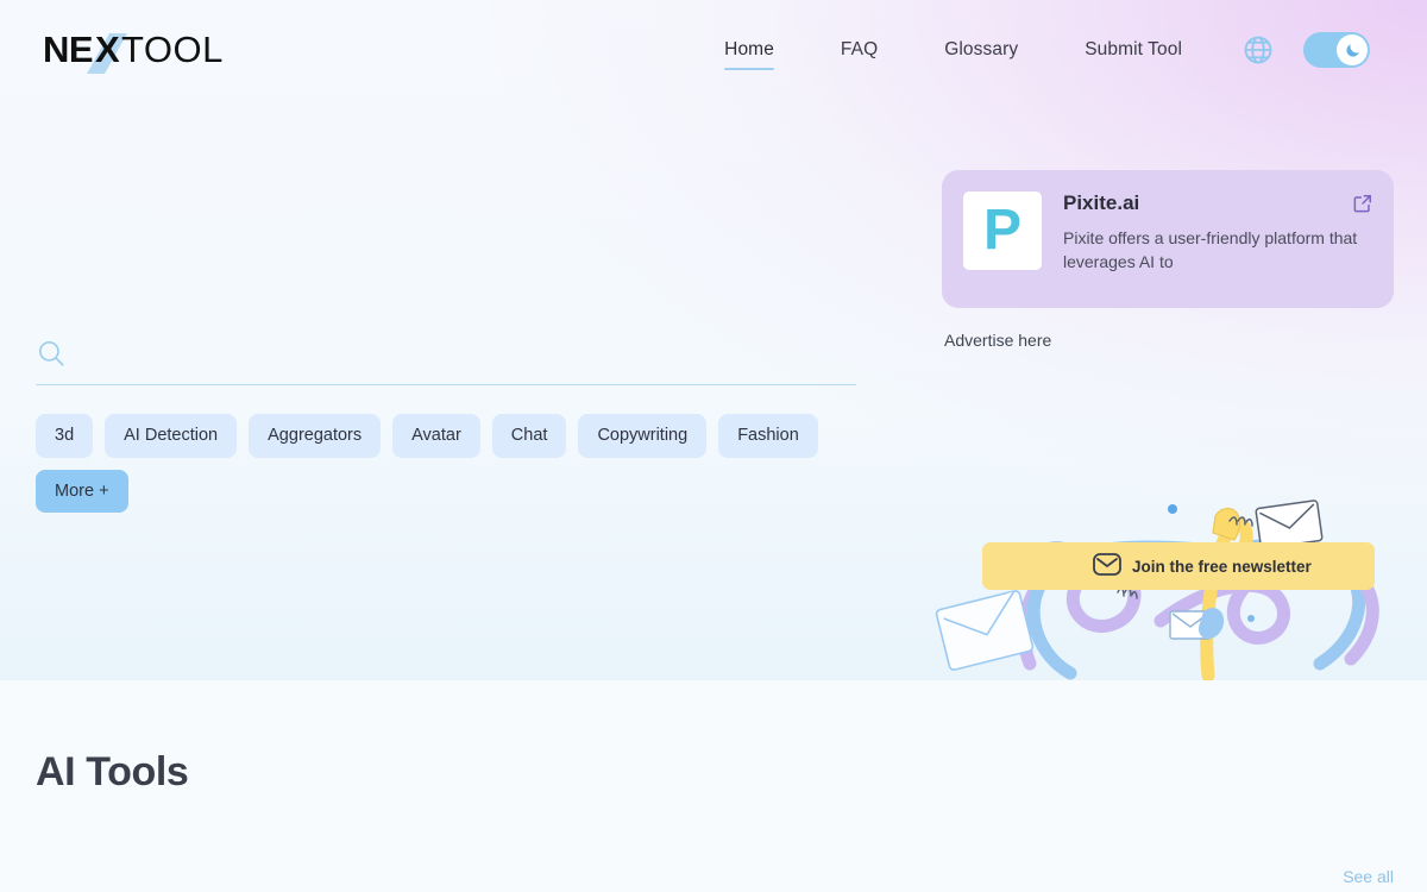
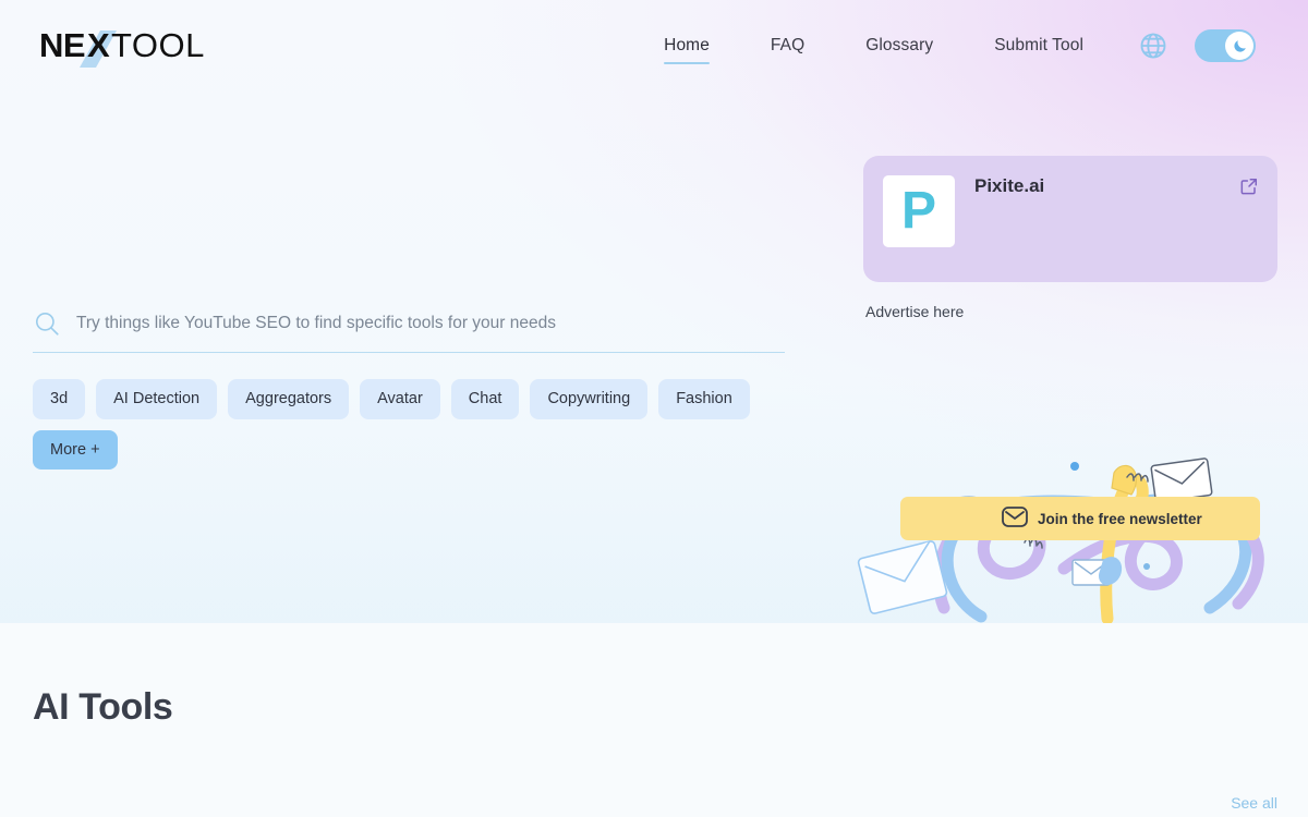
  NE
  X
  TOOL
  Home
  FAQ
  Glossary
  Submit Tool
+ Try things like YouTube SEO to find specific tools for your needs
  3d
  AI Detection
  Aggregators
  Avatar
  Chat
  Copywriting
  Fashion
  More +
  P
  Pixite.ai
- Pixite offers a user-friendly platform that leverages AI to
  Advertise here
  Join the free newsletter
  AI Tools
  See all
